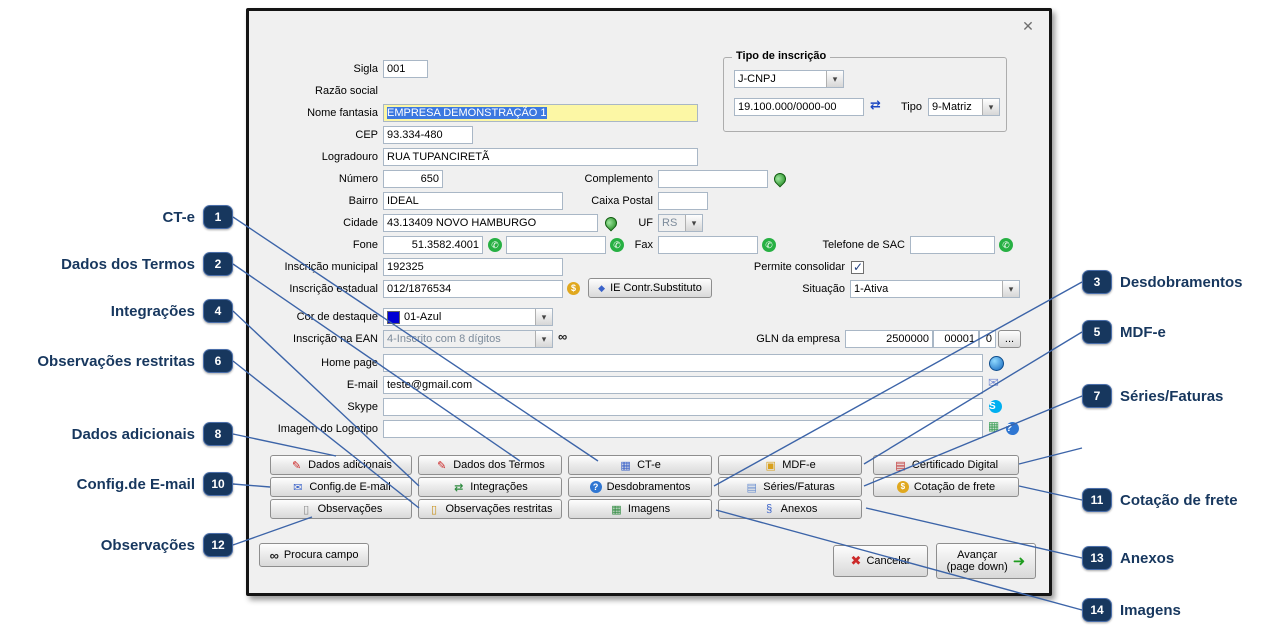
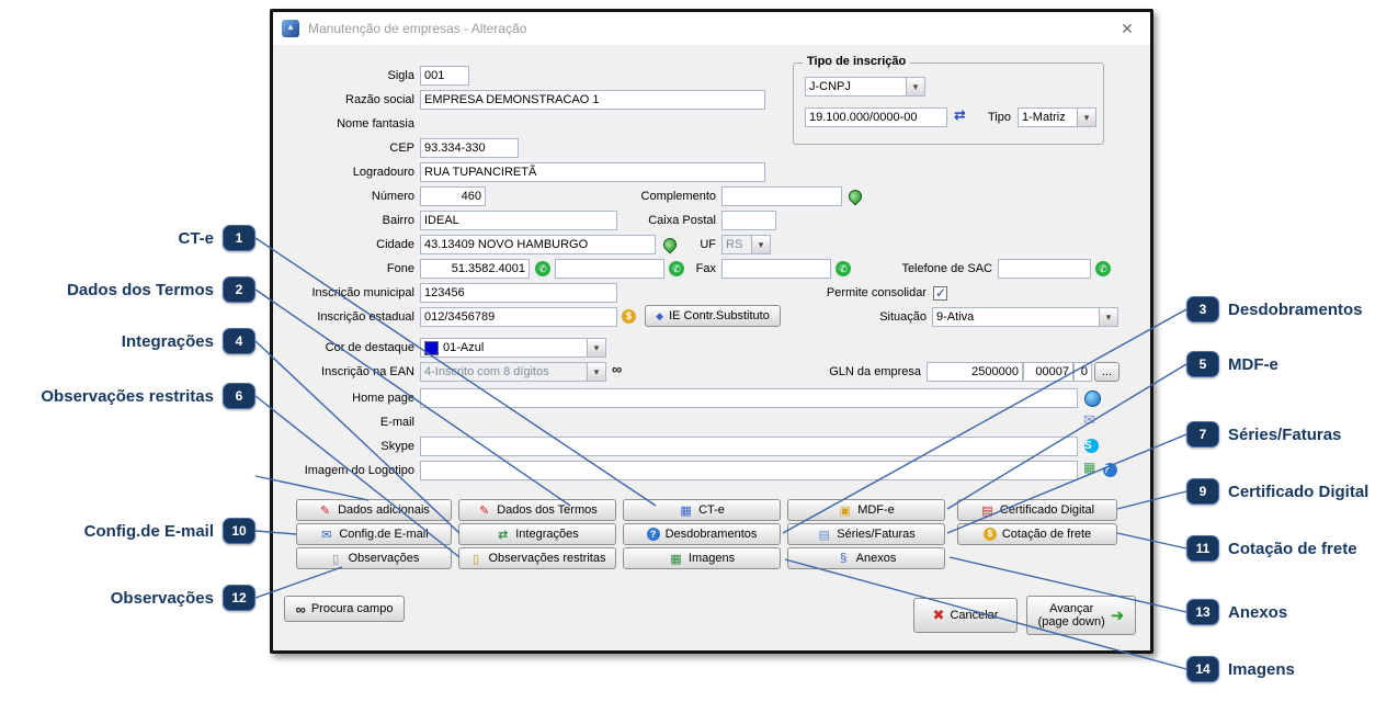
+ Manutenção de empresas - Alteração
  ✕
  Sigla
  001
  Razão social
+ EMPRESA DEMONSTRACAO 1
  Nome fantasia
- EMPRESA DEMONSTRAÇÃO 1
  CEP
- 93.334-480
+ 93.334-330
  Logradouro
  RUA TUPANCIRETÃ
  Número
- 650
+ 460
  Complemento
  Bairro
  IDEAL
  Caixa Postal
  Cidade
  43.13409 NOVO HAMBURGO
  UF
  RS
  Fone
  51.3582.4001
  Fax
  Telefone de SAC
  Inscrição municipal
- 192325
+ 123456
  Permite consolidar
  Inscriçãostadual
- 012/1876534
+ 012/3456789
  IE Contr.Substituto
  Situação
- 1-Ativa
+ 9-Ativa
  Cor de destaque
  01-Azul
  Inscriçãoa EAN
  4-Inscrito com 8 dígitos
  GLN da empresa
  2500000
- 00001
+ 00007
  0
  ...
  Home page
  E-mail
- teste@gmail.com
  Skype
  Imagem do Logotipo
  Tipo de inscrição
  J-CNPJ
  19.100.000/0000-00
  Tipo
- 9-Matriz
+ 1-Matriz
  Dados adiconais
  Dados dos Termos
  CT-e
  MDF-e
  ertificado Digital
  Config.de E-mail
  Integrações
  Desdobramentos
  Séries/Faturas
  Cotação de frete
  Observações
  Observações restritas
  Imagens
  Anexos
  Procura campo
  Cancelr
  Avançar
  (page down)
  CT-e
  1
  Dados dos Termos
  2
  Integrações
  4
  Observações restritas
  6
- Dados adicionais
- 8
  Config.de E-mail
  10
  Observações
  12
  3
  Desdobramentos
  5
  MDF-e
  7
  Séries/Faturas
+ 9
+ Certificado Digital
  11
  Cotação de frete
  13
  Anexos
  14
  Imagens
